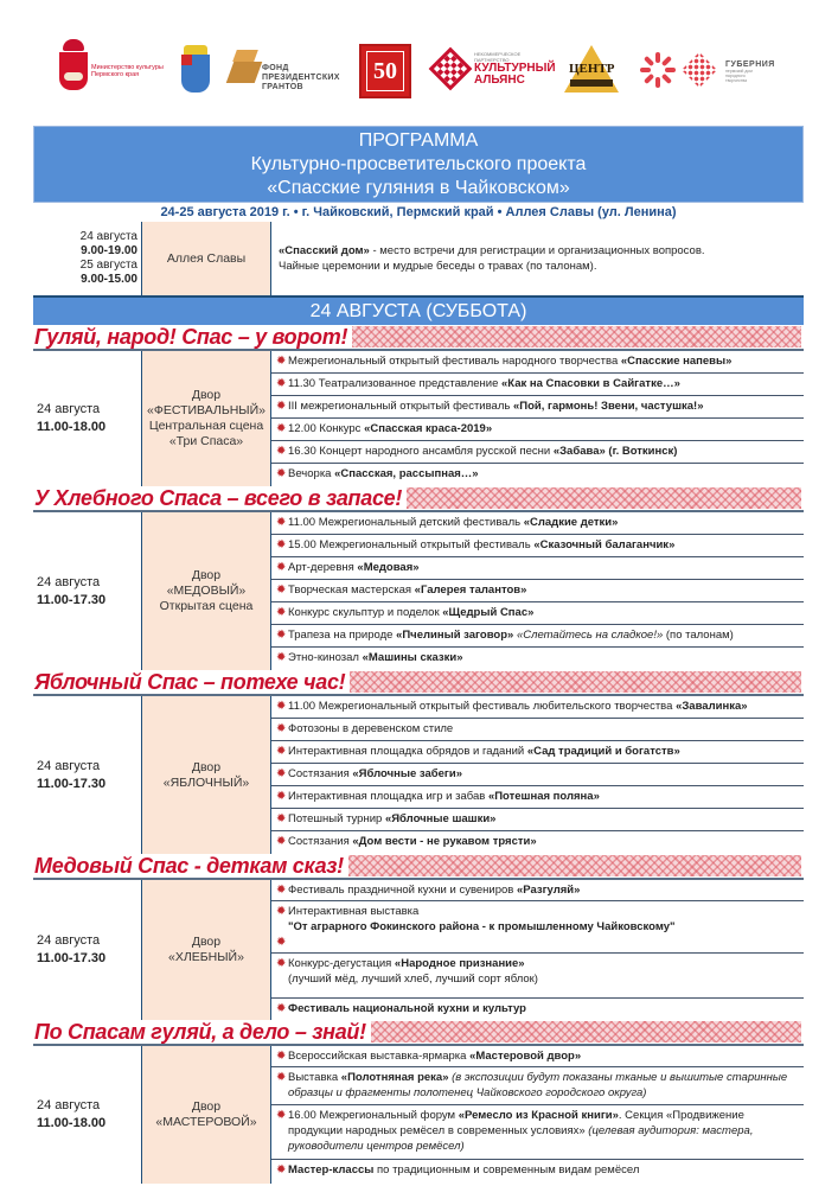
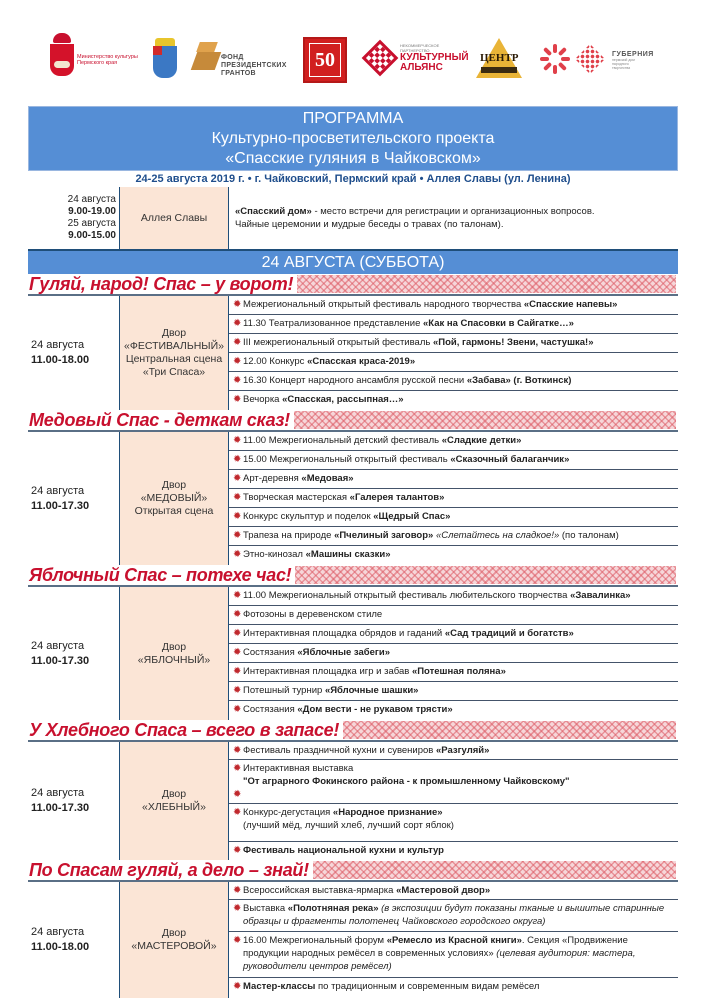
  50
  КУЛЬТУРНЫЙ
  АЛЬЯНС
  ЦЕНТР
  ПРОГРАММА
  Культурно-просветительского проекта
  «Спасские гуляния в Чайковском»
  24-25 августа 2019 г. • г. Чайковский, Пермский край • Аллея Славы (ул. Ленина)
  24 августа
  9.00-19.00
  25 августа
  9.00-15.00
  Аллея Славы
  «Спасский дом» - место встречи для регистрации и организационных вопросов.
  Чайные церемонии и мудрые беседы о травах (по талонам).
  24 АВГУСТА (СУББОТА)
  Гуляй, народ! Спас – у ворот!
  24 августа
  11.00-18.00
  Двор
  «ФЕСТИВАЛЬНЫЙ»
  Центральная сцена
  «Три Спаса»
  ✹
  Межрегиональный открытый фестиваль народного творчества «Спасские напевы»
  ✹
  11.30 Театрализованное представление «Как на Спасовки в Сайгатке…»
  ✹
  III межрегиональный открытый фестиваль «Пой, гармонь! Звени, частушка!»
  ✹
  12.00 Конкурс «Спасская краса-2019»
  ✹
  16.30 Концерт народного ансамбля русской песни «Забава» (г. Воткинск)
  ✹
  Вечорка «Спасская, рассыпная…»
- У Хлебного Спаса – всего в запасе!
+ Медовый Спас - деткам сказ!
  24 августа
  11.00-17.30
  Двор
  «МЕДОВЫЙ»
  Открытая сцена
  ✹
  11.00 Межрегиональный детский фестиваль «Сладкие детки»
  ✹
  15.00 Межрегиональный открытый фестиваль «Сказочный балаганчик»
  ✹
  Арт-деревня «Медовая»
  ✹
  Творческая мастерская «Галерея талантов»
  ✹
  Конкурс скульптур и поделок «Щедрый Спас»
  ✹
  Трапеза на природе «Пчелиный заговор» «Слетайтесь на сладкое!» (по талонам)
  ✹
  Этно-кинозал «Машины сказки»
  Яблочный Спас – потехе час!
  24 августа
  11.00-17.30
  Двор
  «ЯБЛОЧНЫЙ»
  ✹
  11.00 Межрегиональный открытый фестиваль любительского творчества «Завалинка»
  ✹
  Фотозоны в деревенском стиле
  ✹
  Интерактивная площадка обрядов и гаданий «Сад традиций и богатств»
  ✹
  Состязания «Яблочные забеги»
  ✹
  Интерактивная площадка игр и забав «Потешная поляна»
  ✹
  Потешный турнир «Яблочные шашки»
  ✹
  Состязания «Дом вести - не рукавом трясти»
- Медовый Спас - деткам сказ!
+ У Хлебного Спаса – всего в запасе!
  24 августа
  11.00-17.30
  Двор
  «ХЛЕБНЫЙ»
  ✹
  Фестиваль праздничной кухни и сувениров «Разгуляй»
  ✹
  ✹
  Интерактивная выставка
  "От аграрного Фокинского района - к промышленному Чайковскому"
  ✹
  Конкурс-дегустация «Народное признание»
  (лучший мёд, лучший хлеб, лучший сорт яблок)
  ✹
  Фестиваль национальной кухни и культур
  По Спасам гуляй, а дело – знай!
  24 августа
  11.00-18.00
  Двор
  «МАСТЕРОВОЙ»
  ✹
  Всероссийская выставка-ярмарка «Мастеровой двор»
  ✹
  Выставка «Полотняная река» (в экспозиции будут показаны тканые и вышитые старинные образцы и фрагменты полотенец Чайковского городского округа)
  ✹
  16.00 Межрегиональный форум «Ремесло из Красной книги». Секция «Продвижение продукции народных ремёсел в современных условиях» (целевая аудитория: мастера, руководители центров ремёсел)
  ✹
  Мастер-классы по традиционным и современным видам ремёсел
